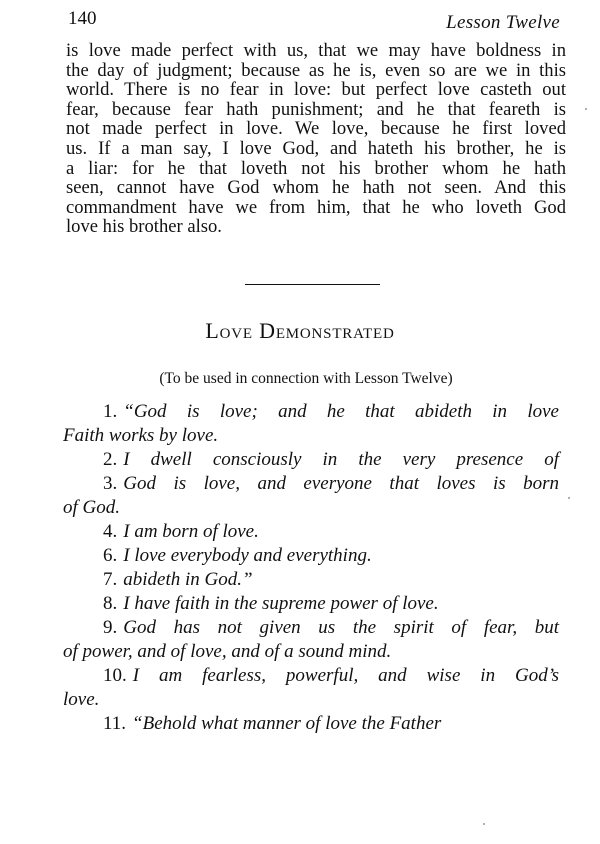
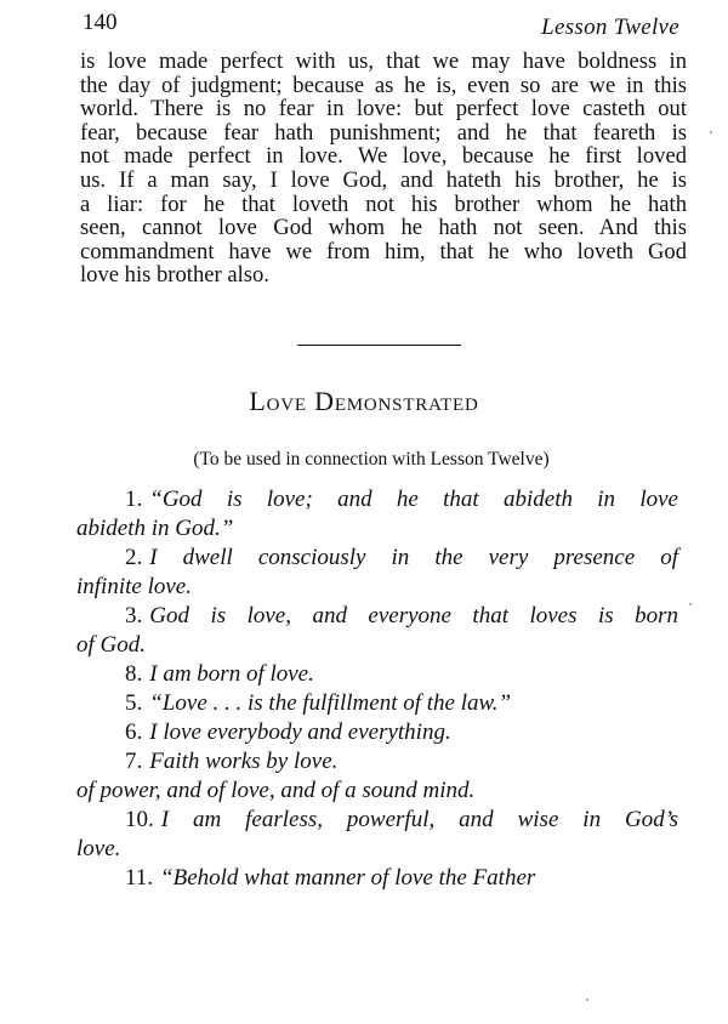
  140
  Lesson Twelve
  is love made perfect with us, that we may have boldness in
  the day of judgment; because as he is, even so are we in this
  world. There is no fear in love: but perfect love casteth out
  fear, because fear hath punishment; and he that feareth is
  not made perfect in love. We love, because he first loved
  us. If a man say, I love God, and hateth his brother, he is
  a liar: for he that loveth not his brother whom he hath
- seen, cannot have God whom he hath not seen. And this
+ seen, cannot love God whom he hath not seen. And this
  commandment have we from him, that he who loveth God
  love his brother also.
  Love Demonstrated
  (To be used in connection with Lesson Twelve)
  1. “God is love; and he that abideth in love
- Faith works by love.
+ abideth in God.”
  2. I dwell consciously in the very presence of
+ infinite love.
  3. God is love, and everyone that loves is born
  of God.
- 4. I am born of love.
+ 8. I am born of love.
+ 5. “Love . . . is the fulfillment of the law.”
  6. I love everybody and everything.
- 7. abideth in God.”
+ 7. Faith works by love.
- 8. I have faith in the supreme power of love.
- 9. God has not given us the spirit of fear, but
  of power, and of love, and of a sound mind.
  10. I am fearless, powerful, and wise in God’s
  love.
  11. “Behold what manner of love the Father
